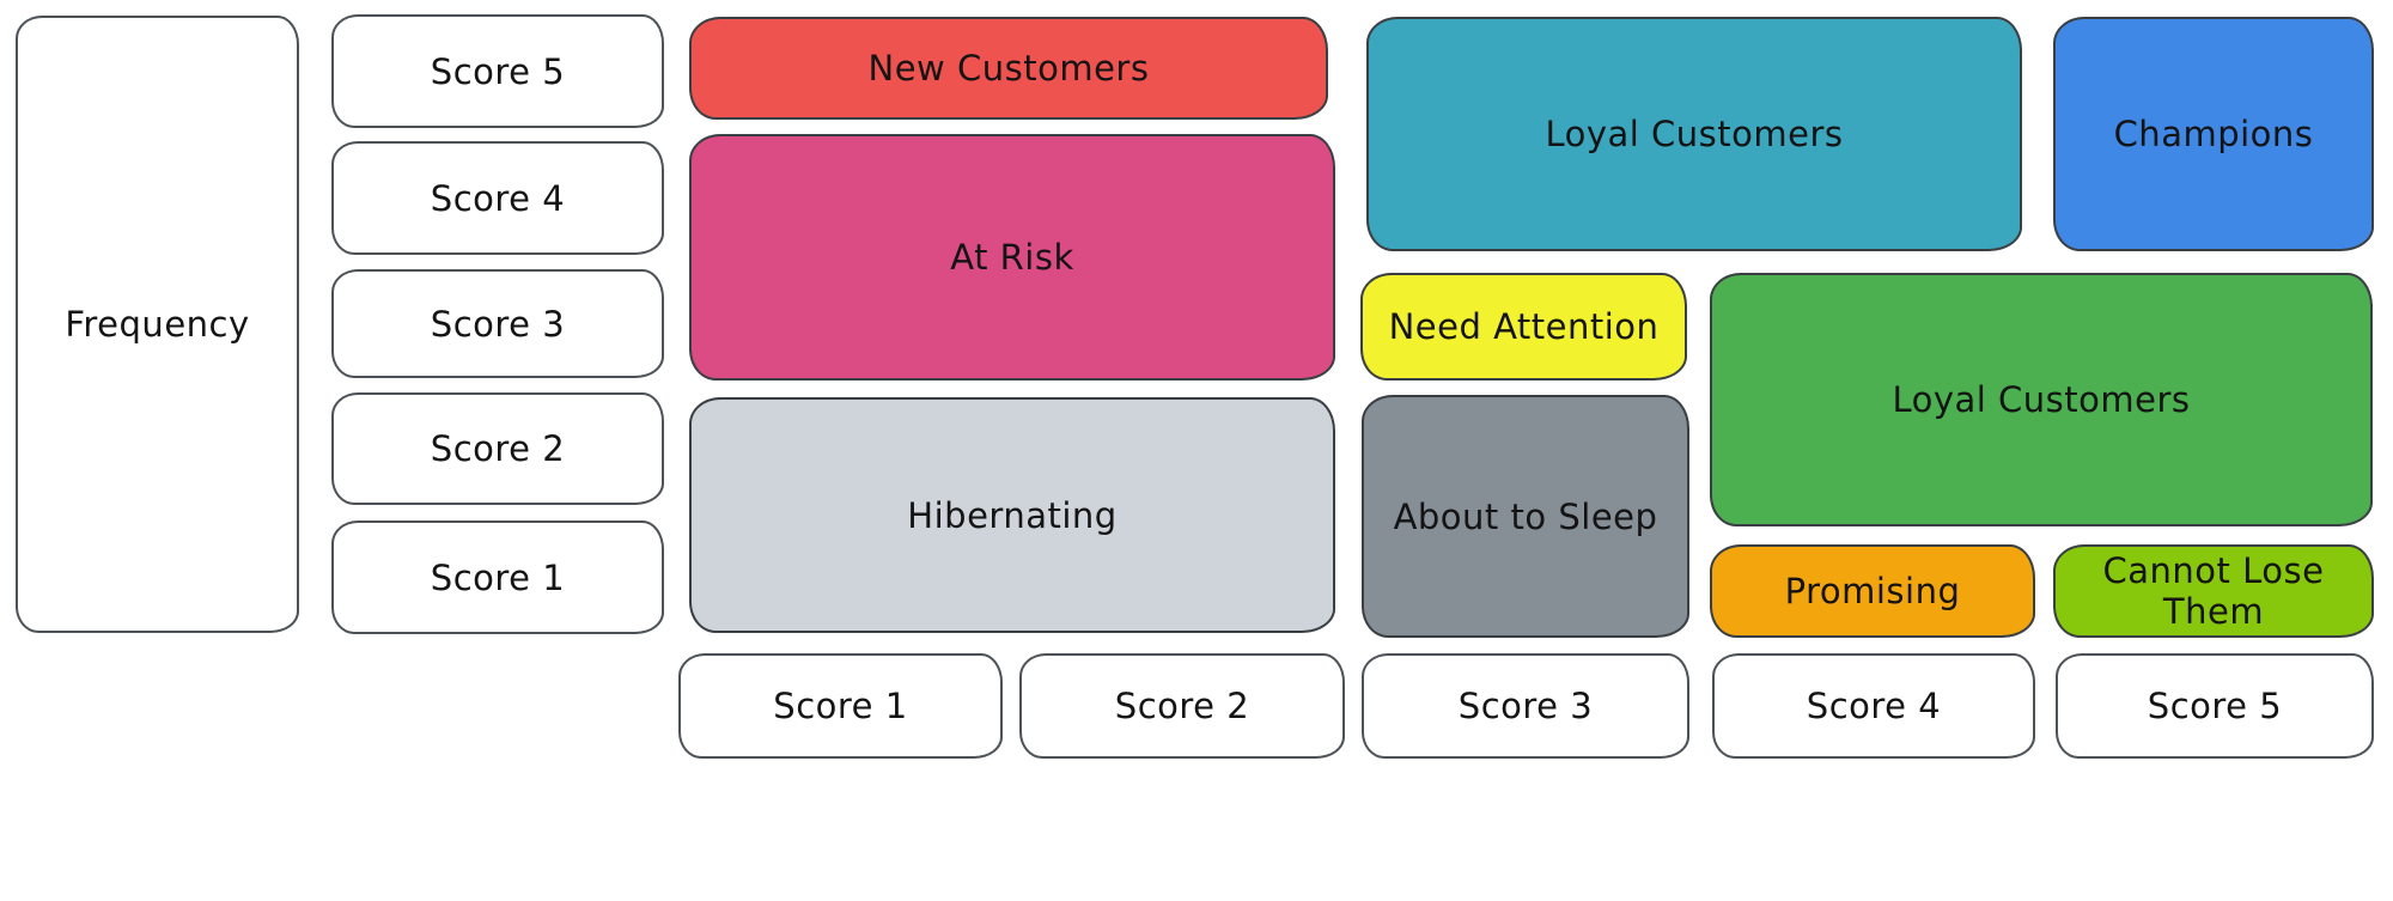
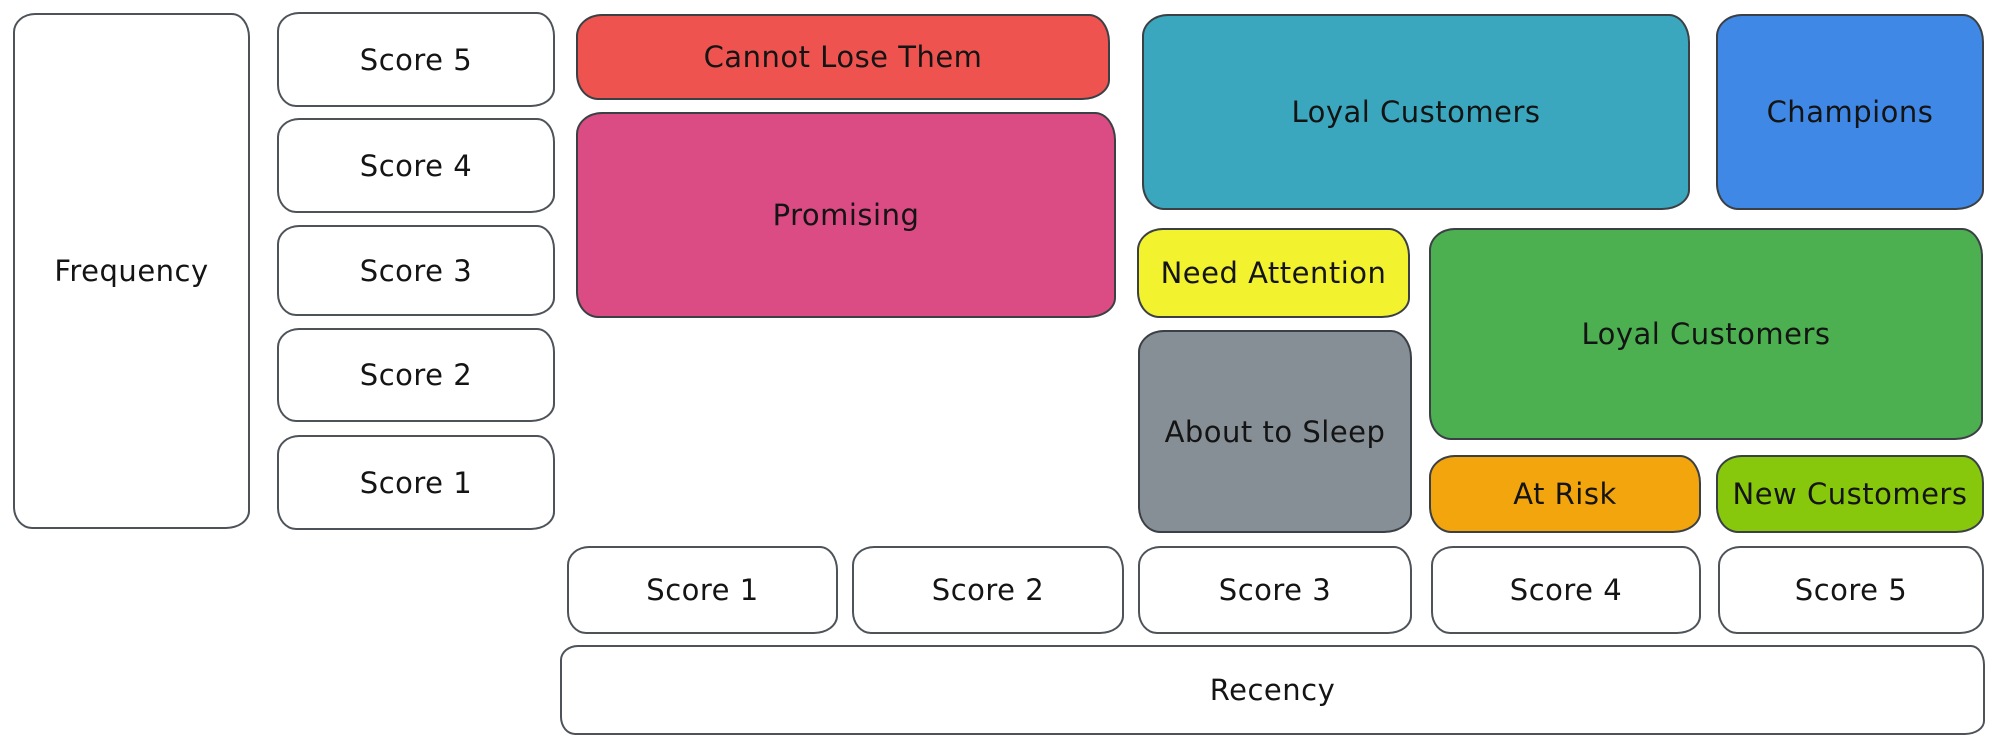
  Frequency
  Score 5
  Score 4
  Score 3
  Score 2
  Score 1
- New Customers
+ Cannot Lose Them
- At Risk
+ Promising
- Hibernating
  Loyal Customers
  Champions
  Need Attention
  Loyal Customers
  About to Sleep
- Promising
+ At Risk
- Cannot Lose Them
+ New Customers
  Score 1
  Score 2
  Score 3
  Score 4
  Score 5
+ Recency
